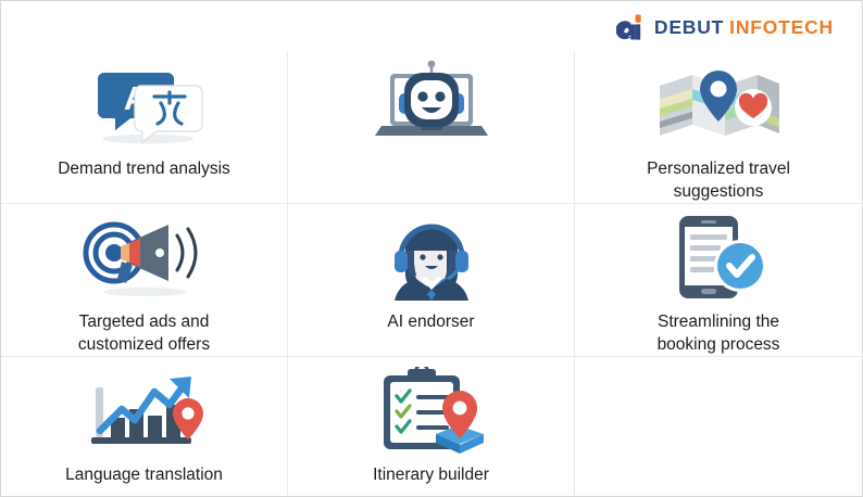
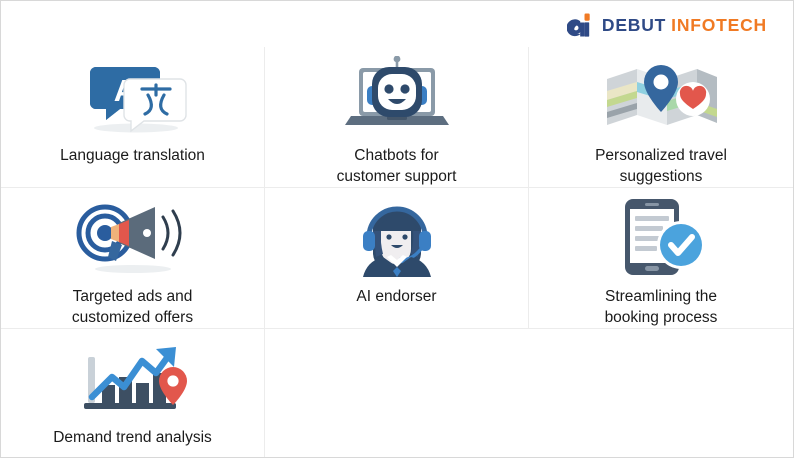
  DEBUT INFOTECH
- Demand trend analysis
+ Language translation
+ Chatbots for
+ customer support
  Personalized travel
  suggestions
  Targeted ads and
  customized offers
  AI endorser
  Streamlining the
  booking process
- Language translation
+ Demand trend analysis
- Itinerary builder
